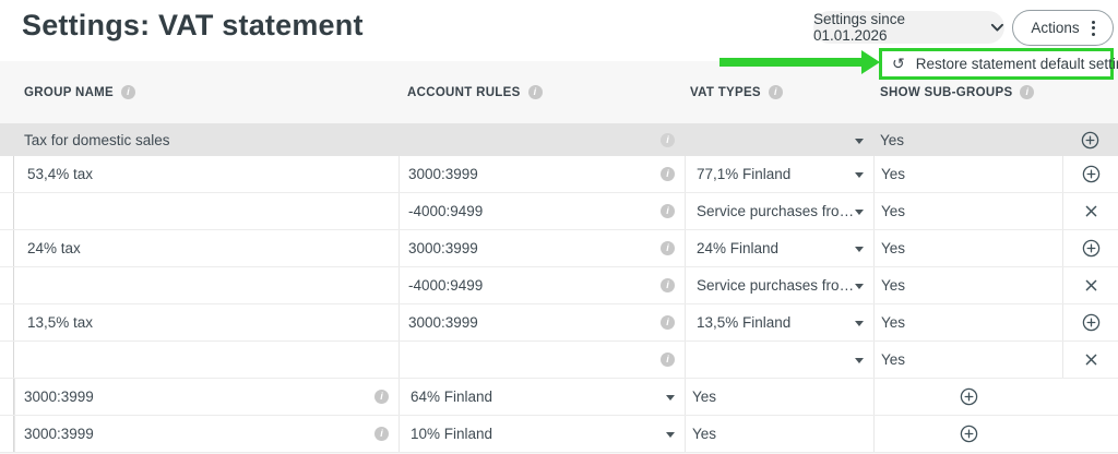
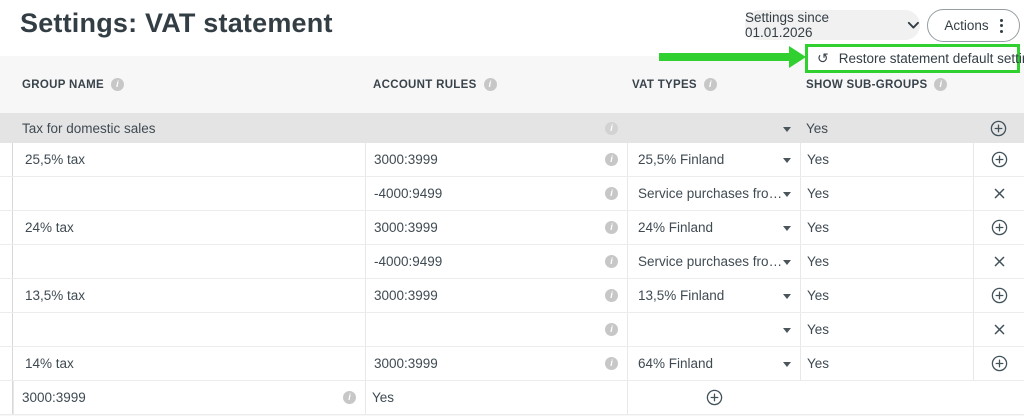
  Settings: VAT statement
  Settings since 01.01.2026
  Actions
  ↺
  Restore statement default setti
  GROUP NAME
  i
  ACCOUNT RULES
  i
  VAT TYPES
  i
  SHOW SUB-GROUPS
  i
  Tax for domestic sales
  i
  Yes
- 53,4% tax
+ 25,5% tax
  3000:3999
  i
- 77,1% Finland
+ 25,5% Finland
  Yes
  -4000:9499
  i
  Service purchases from
  Yes
  24% tax
  3000:3999
  i
  24% Finland
  Yes
  -4000:9499
  i
  Service purchases from
  Yes
  13,5% tax
  3000:3999
  i
  13,5% Finland
  Yes
  i
  Yes
+ 14% tax
  3000:3999
  i
  64% Finland
  Yes
  3000:3999
  i
- 10% Finland
  Yes
